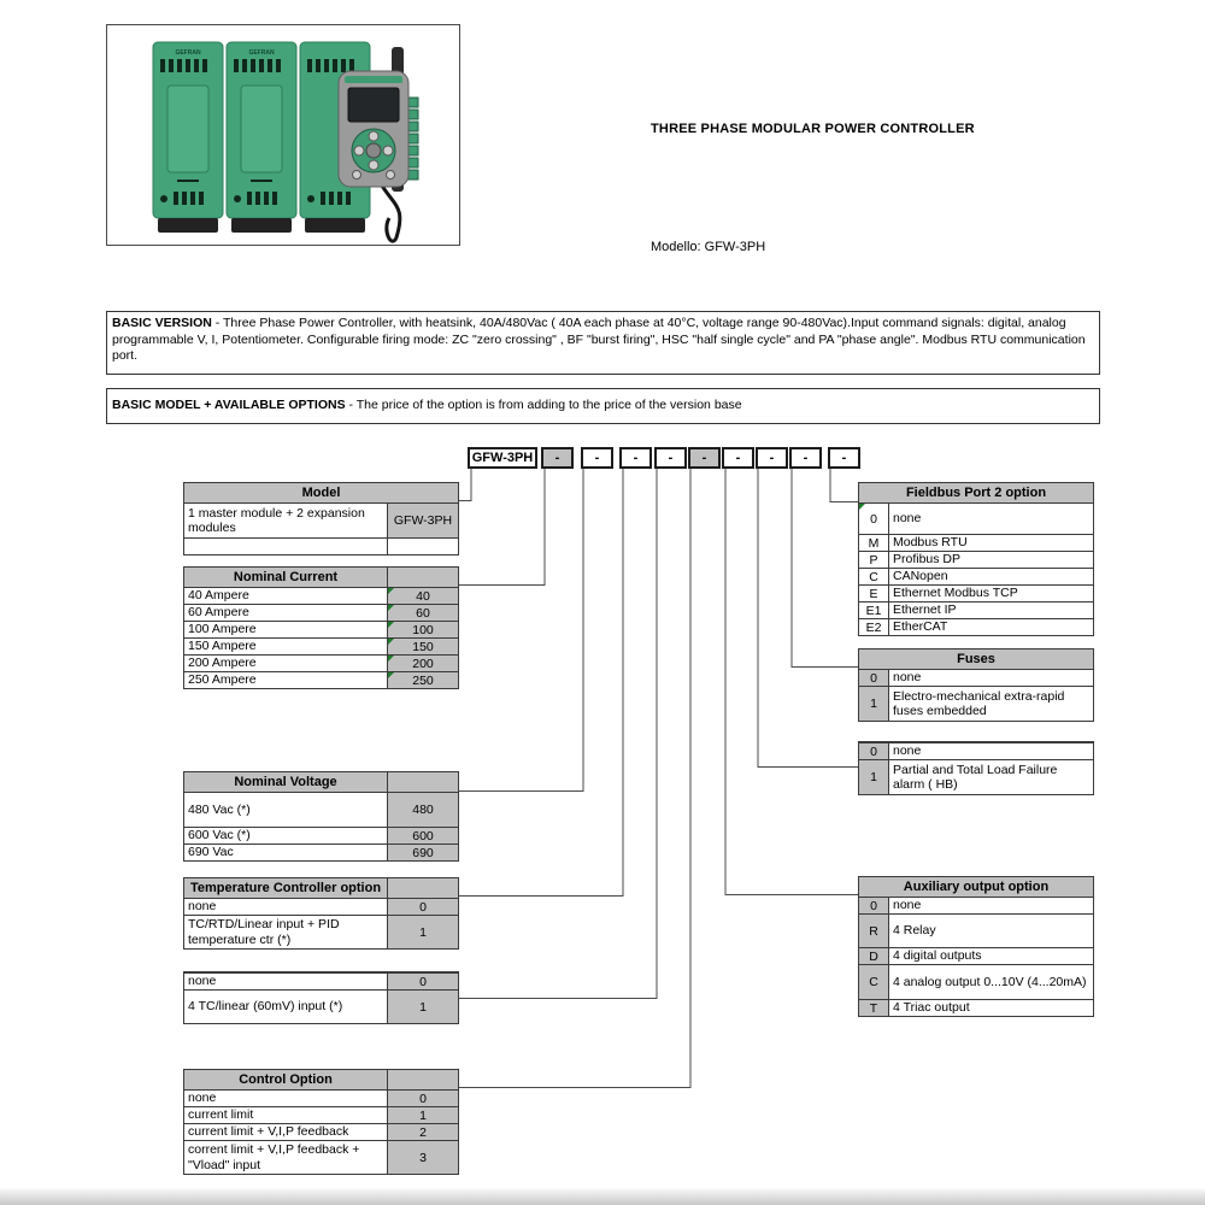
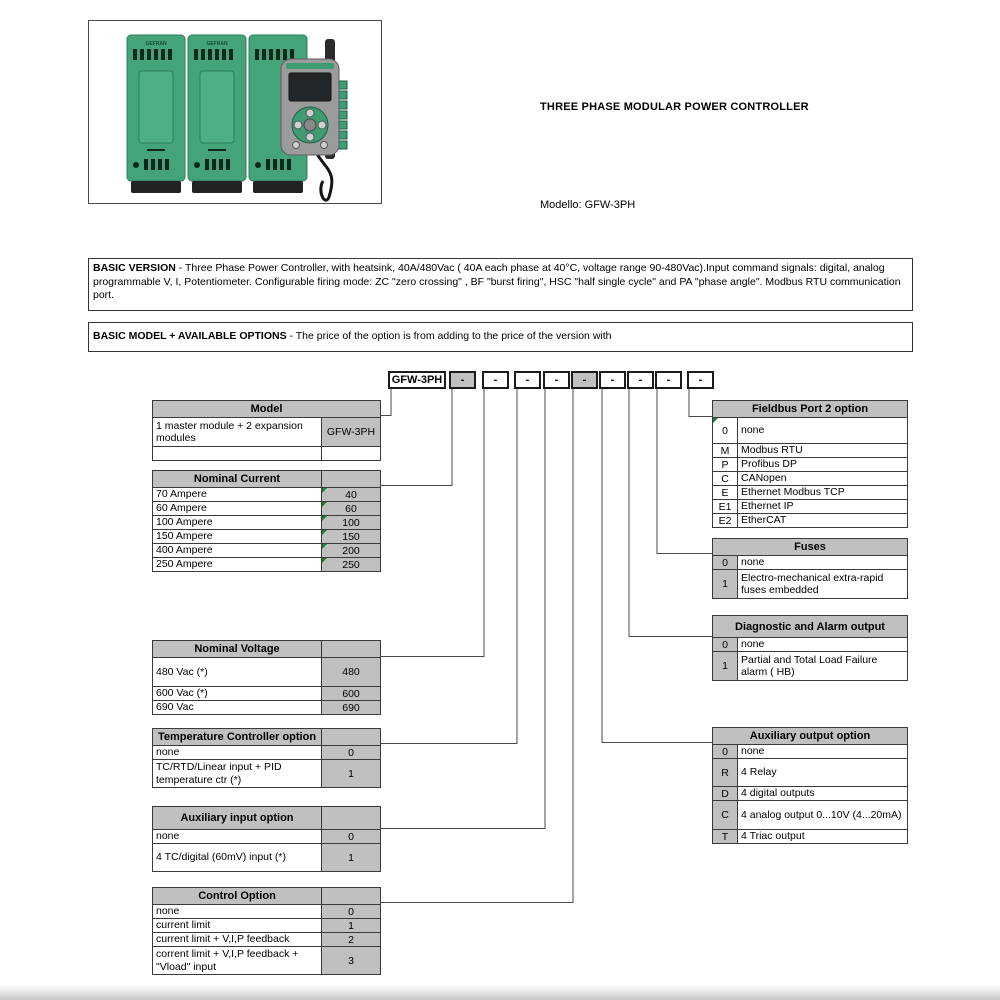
  THREE PHASE MODULAR POWER CONTROLLER
  Modello: GFW-3PH
  BASIC VERSION - Three Phase Power Controller, with heatsink, 40A/480Vac ( 40A each phase at 40°C, voltage range 90-480Vac).Input command signals: digital, analog programmable V, I, Potentiometer. Configurable firing mode: ZC "zero crossing" , BF "burst firing", HSC "half single cycle" and PA "phase angle". Modbus RTU communication port.
- BASIC MODEL + AVAILABLE OPTIONS - The price of the option is from adding to the price of the version base
+ BASIC MODEL + AVAILABLE OPTIONS - The price of the option is from adding to the price of the version with
  GFW-3PH
  -
  -
  -
  -
  -
  -
  -
  -
  -
  Model
  1 master module + 2 expansion modules
  GFW-3PH
  Nominal Current
- 40 Ampere
+ 70 Ampere
  40
  60 Ampere
  60
  100 Ampere
  100
  150 Ampere
  150
- 200 Ampere
+ 400 Ampere
  200
  250 Ampere
  250
  Nominal Voltage
  480 Vac (*)
  480
  600 Vac (*)
  600
  690 Vac
  690
  Temperature Controller option
  none
  0
  TC/RTD/Linear input + PID temperature ctr (*)
  1
+ Auxiliary input option
  none
  0
- 4 TC/linear (60mV) input (*)
+ 4 TC/digital (60mV) input (*)
  1
  Control Option
  none
  0
  current limit
  1
  current limit + V,I,P feedback
  2
  corrent limit + V,I,P feedback + "Vload" input
  3
  Fieldbus Port 2 option
  0
  none
  M
  Modbus RTU
  P
  Profibus DP
  C
  CANopen
  E
  Ethernet Modbus TCP
  E1
  Ethernet IP
  E2
  EtherCAT
  Fuses
  0
  none
  1
  Electro-mechanical extra-rapid fuses embedded
+ Diagnostic and Alarm output
  0
  none
  1
  Partial and Total Load Failure alarm ( HB)
  Auxiliary output option
  0
  none
  R
  4 Relay
  D
  4 digital outputs
  C
  4 analog output 0...10V (4...20mA)
  T
  4 Triac output
